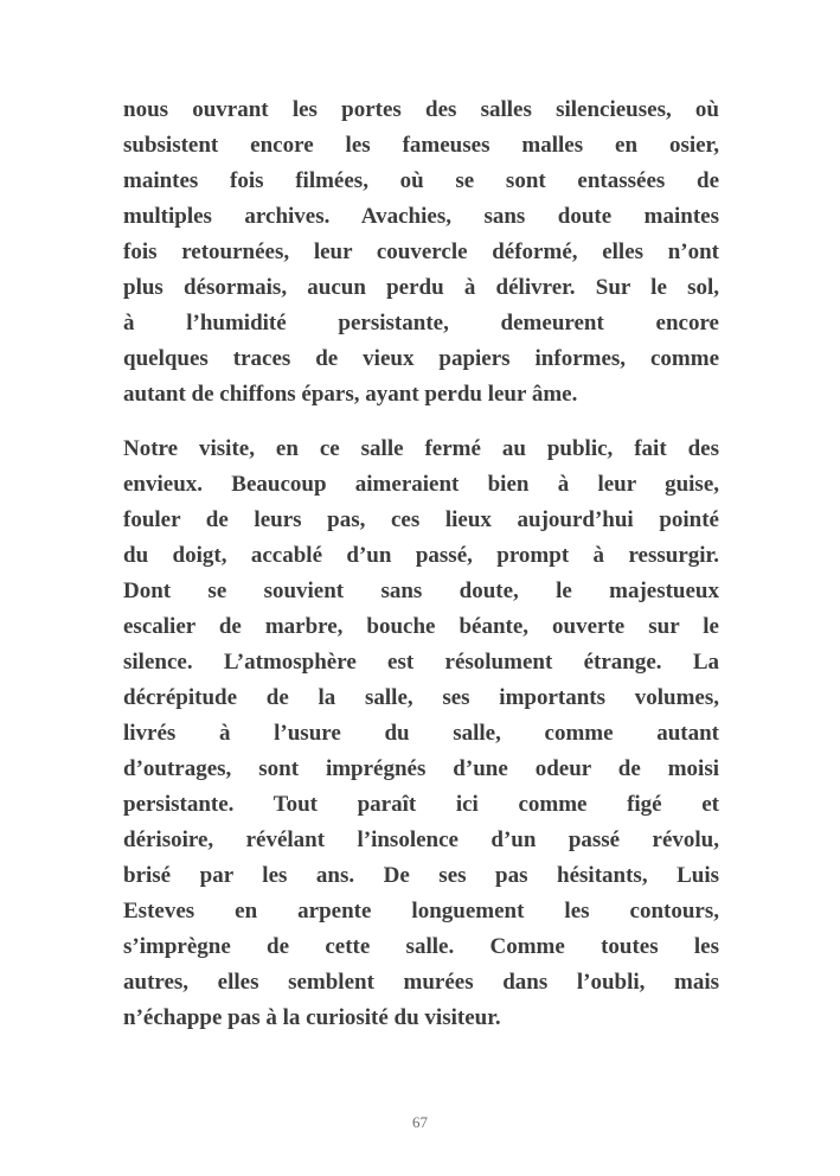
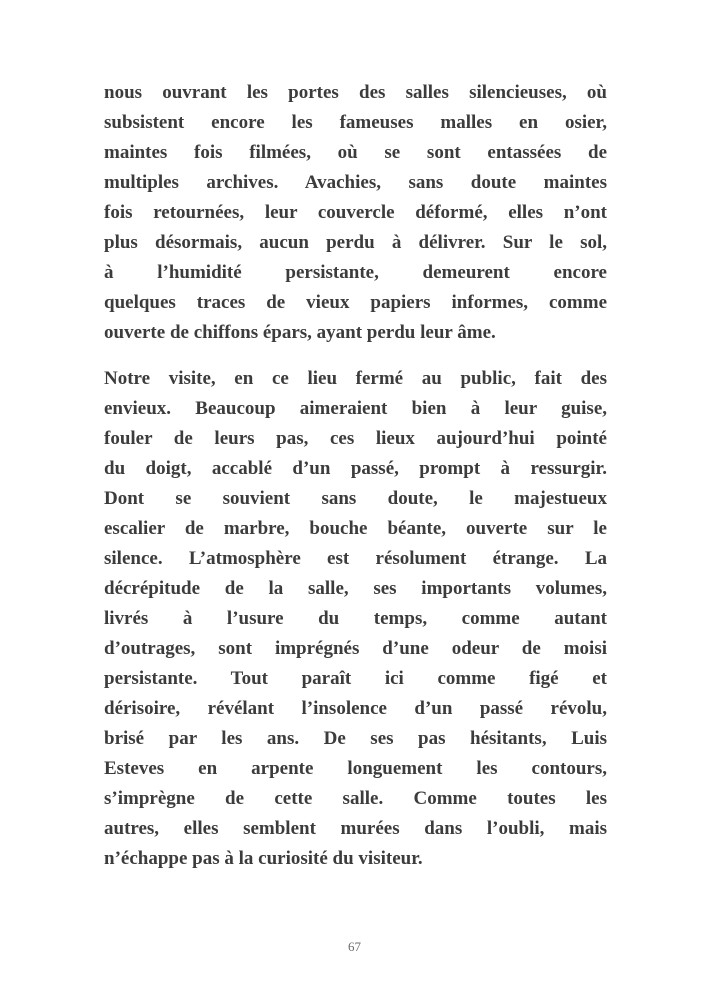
  nous ouvrant les portes des salles silencieuses, où
  subsistent encore les fameuses malles en osier,
  maintes fois filmées, où se sont entassées de
  multiples archives. Avachies, sans doute maintes
  fois retournées, leur couvercle déformé, elles n’ont
  plus désormais, aucun perdu à délivrer. Sur le sol,
  à l’humidité persistante, demeurent encore
  quelques traces de vieux papiers informes, comme
- autant de chiffons épars, ayant perdu leur âme.
+ ouverte de chiffons épars, ayant perdu leur âme.
- Notre visite, en ce salle fermé au public, fait des
+ Notre visite, en ce lieu fermé au public, fait des
  envieux. Beaucoup aimeraient bien à leur guise,
  fouler de leurs pas, ces lieux aujourd’hui pointé
  du doigt, accablé d’un passé, prompt à ressurgir.
  Dont se souvient sans doute, le majestueux
  escalier de marbre, bouche béante, ouverte sur le
  silence. L’atmosphère est résolument étrange. La
  décrépitude de la salle, ses importants volumes,
- livrés à l’usure du salle, comme autant
+ livrés à l’usure du temps, comme autant
  d’outrages, sont imprégnés d’une odeur de moisi
  persistante. Tout paraît ici comme figé et
  dérisoire, révélant l’insolence d’un passé révolu,
  brisé par les ans. De ses pas hésitants, Luis
  Esteves en arpente longuement les contours,
  s’imprègne de cette salle. Comme toutes les
  autres, elles semblent murées dans l’oubli, mais
  n’échappe pas à la curiosité du visiteur.
  67
